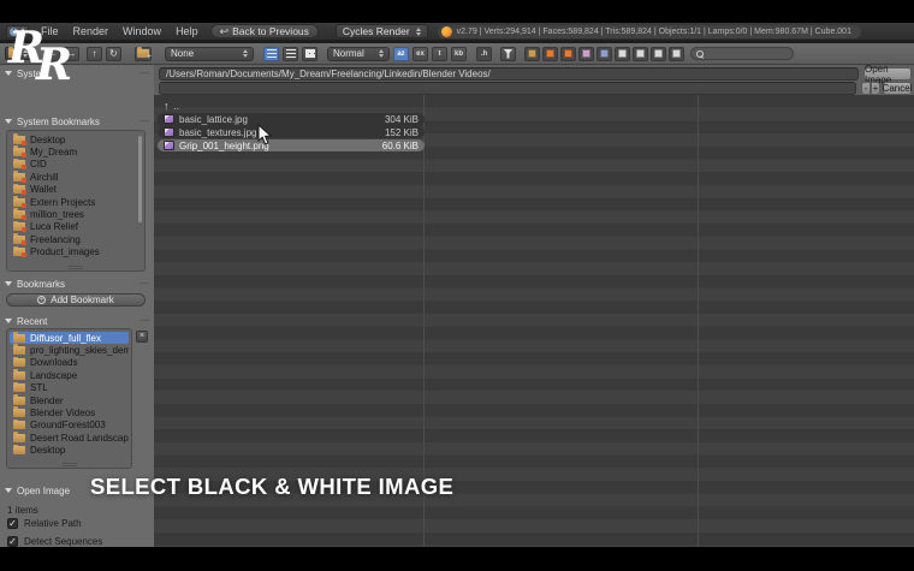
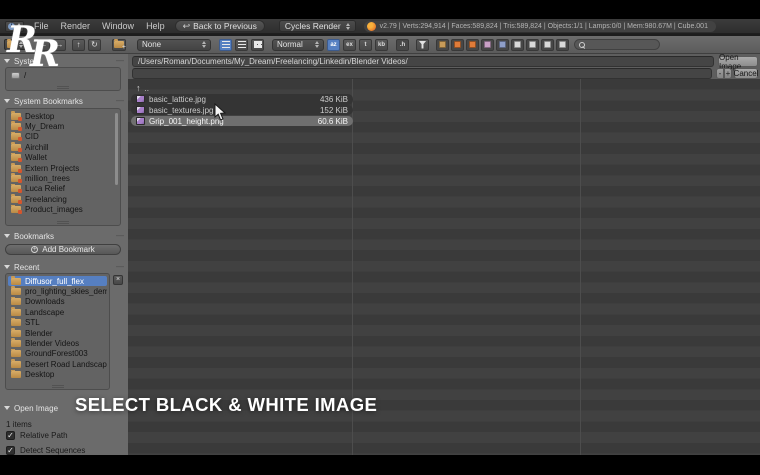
  File
  Render
  Window
  Help
  ↩
  Back to Previous
  Cycles Render
  ←
  →
  ↑
  ↻
  None
  Normal
  System
+ /
  System Bookmarks
  Desktop
  My_Dream
  CID
  Airchill
  Wallet
  Extern Projects
  million_trees
  Luca Relief
  Freelancing
  Product_images
  Bookmarks
  Add Bookmark
  Recent
  Diffusor_full_flex
  pro_lighting_skies_dem
  Downloads
  Landscape
  STL
  Blender
  Blender Videos
  GroundForest003
  Desert Road Landscap
  Desktop
  Open Image
  —
  1 items
  ✓
  Relative Path
  ✓
  Detect Sequences
  /Users/Roman/Documents/My_Dream/Freelancing/Linkedin/Blender Videos/
  Open Image
  -
  +
  Cancel
  ↑
  ..
  basic_lattice.jpg
- 304 KiB
+ 436 KiB
  basic_textures.jpg
  152 KiB
  Grip_001_height.png
  60.6 KiB
  R
  R
  SELECT BLACK & WHITE IMAGE
